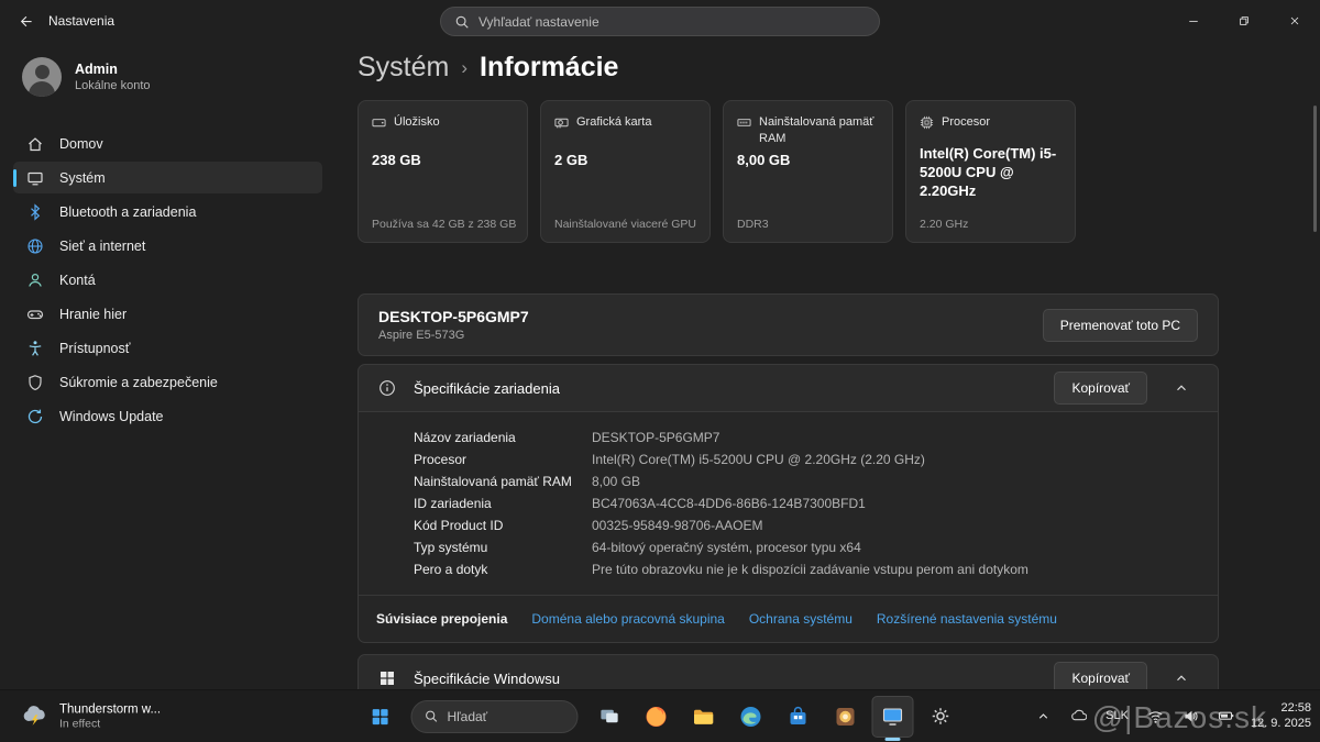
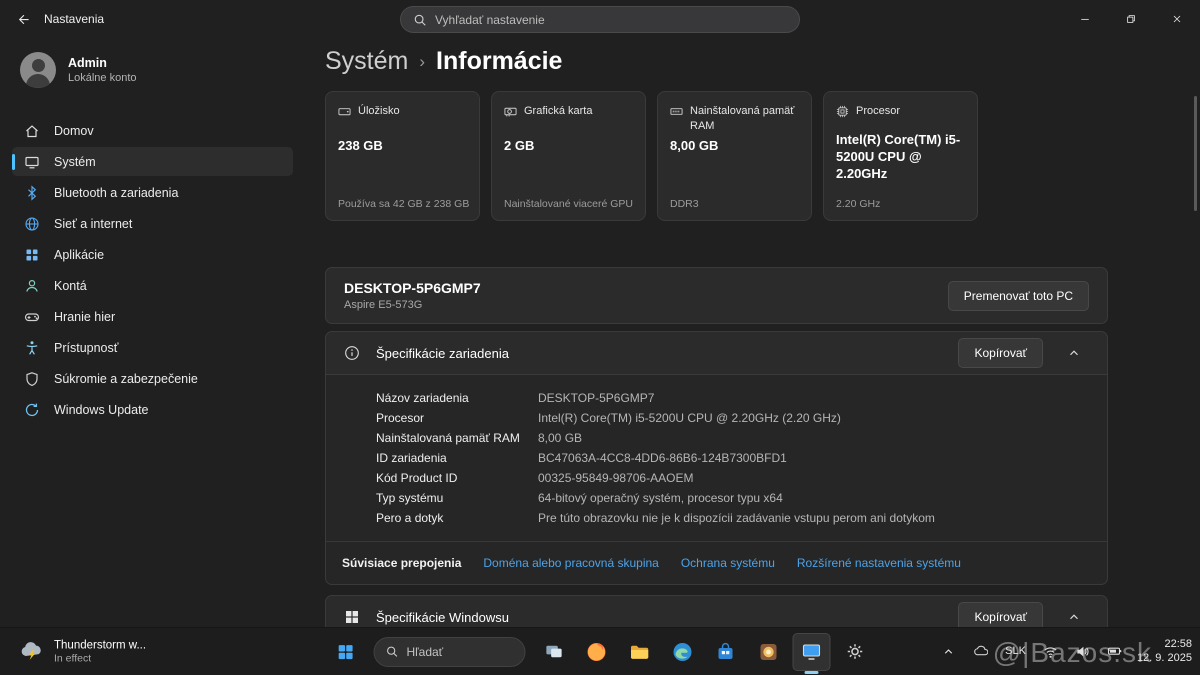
  Nastavenia
  Vyhľadať nastavenie
  Admin
  Lokálne konto
  Domov
  Systém
  Bluetooth a zariadenia
  Sieť a internet
+ Aplikácie
  Kontá
  Hranie hier
  Prístupnosť
  Súkromie a zabezpečenie
  Windows Update
  Systém
  ›
  Informácie
  Úložisko
  238 GB
  Používa sa 42 GB z 238 GB
  Grafická karta
  2 GB
  Nainštalované viaceré GPU
  Nainštalovaná pamäť RAM
  8,00 GB
  DDR3
  Procesor
  Intel(R) Core(TM) i5-5200U CPU @ 2.20GHz
  2.20 GHz
  DESKTOP-5P6GMP7
  Aspire E5-573G
  Premenovať toto PC
  Špecifikácie zariadenia
  Kopírovať
  Názov zariadenia
  DESKTOP-5P6GMP7
  Procesor
  Intel(R) Core(TM) i5-5200U CPU @ 2.20GHz (2.20 GHz)
  Nainštalovaná pamäť RAM
  8,00 GB
  ID zariadenia
  BC47063A-4CC8-4DD6-86B6-124B7300BFD1
  Kód Product ID
  00325-95849-98706-AAOEM
  Typ systému
  64-bitový operačný systém, procesor typu x64
  Pero a dotyk
  Pre túto obrazovku nie je k dispozícii zadávanie vstupu perom ani dotykom
  Súvisiace prepojenia
  Doména alebo pracovná skupina
  Ochrana systému
  Rozšírené nastavenia systému
  Špecifikácie Windowsu
  Kopírovať
  Thunderstorm w...
  In effect
  Hľadať
  SLK
  22:58
  12. 9. 2025
  @|Bazos.sk
